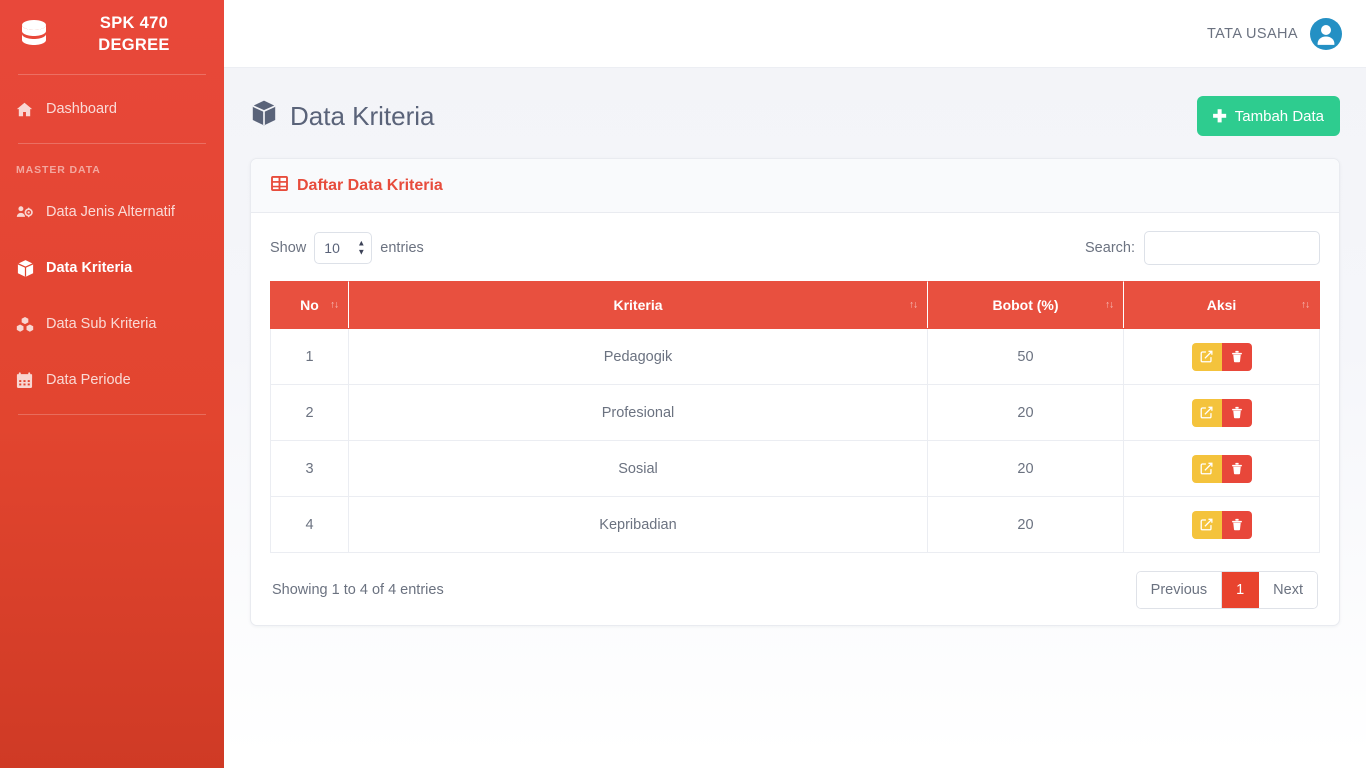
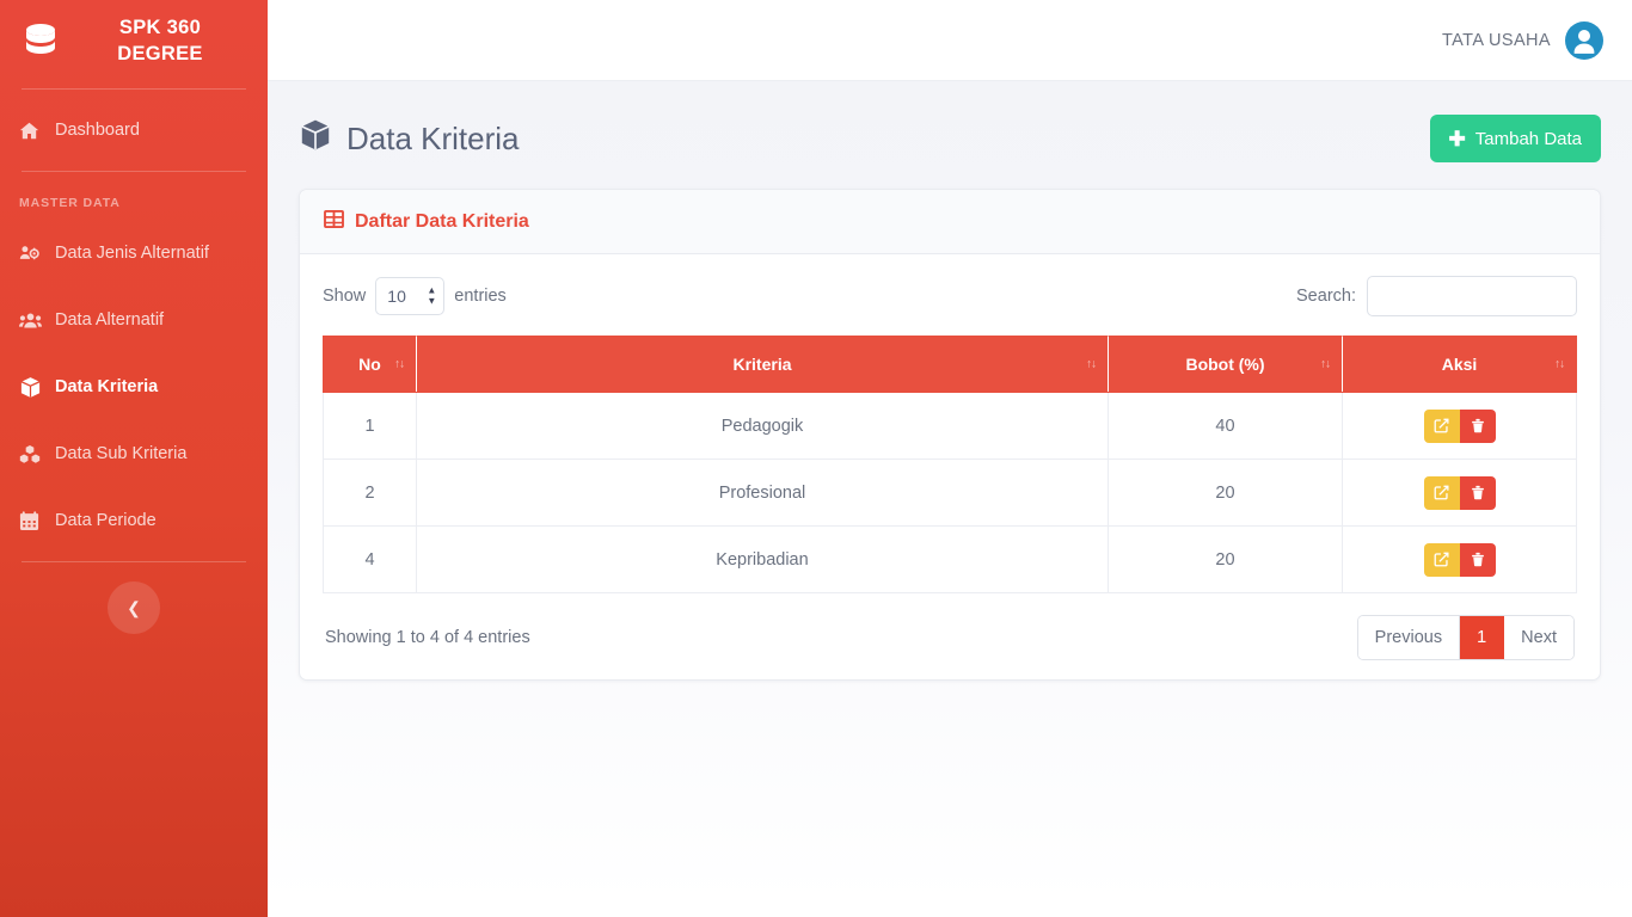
- SPK 470
+ SPK 360
  DEGREE
  Dashboard
  MASTER DATA
  Data Jenis Alternatif
+ Data Alternatif
  Data Kriteria
  Data Sub Kriteria
  Data Periode
+ ❮
  TATA USAHA
  Data Kriteria
  ✚
  Tambah Data
  Daftar Data Kriteria
  Show
  10
  ▲
  ▼
  entries
  Search:
  No ↑↓	Kriteria ↑↓	Bobot (%) ↑↓	Aksi ↑↓
- 1	Pedagogik	50
+ 1	Pedagogik	40
  2	Profesional	20
- 3	Sosial	20
  4	Kepribadian	20
  Showing 1 to 4 of 4 entries
  Previous
  1
  Next
